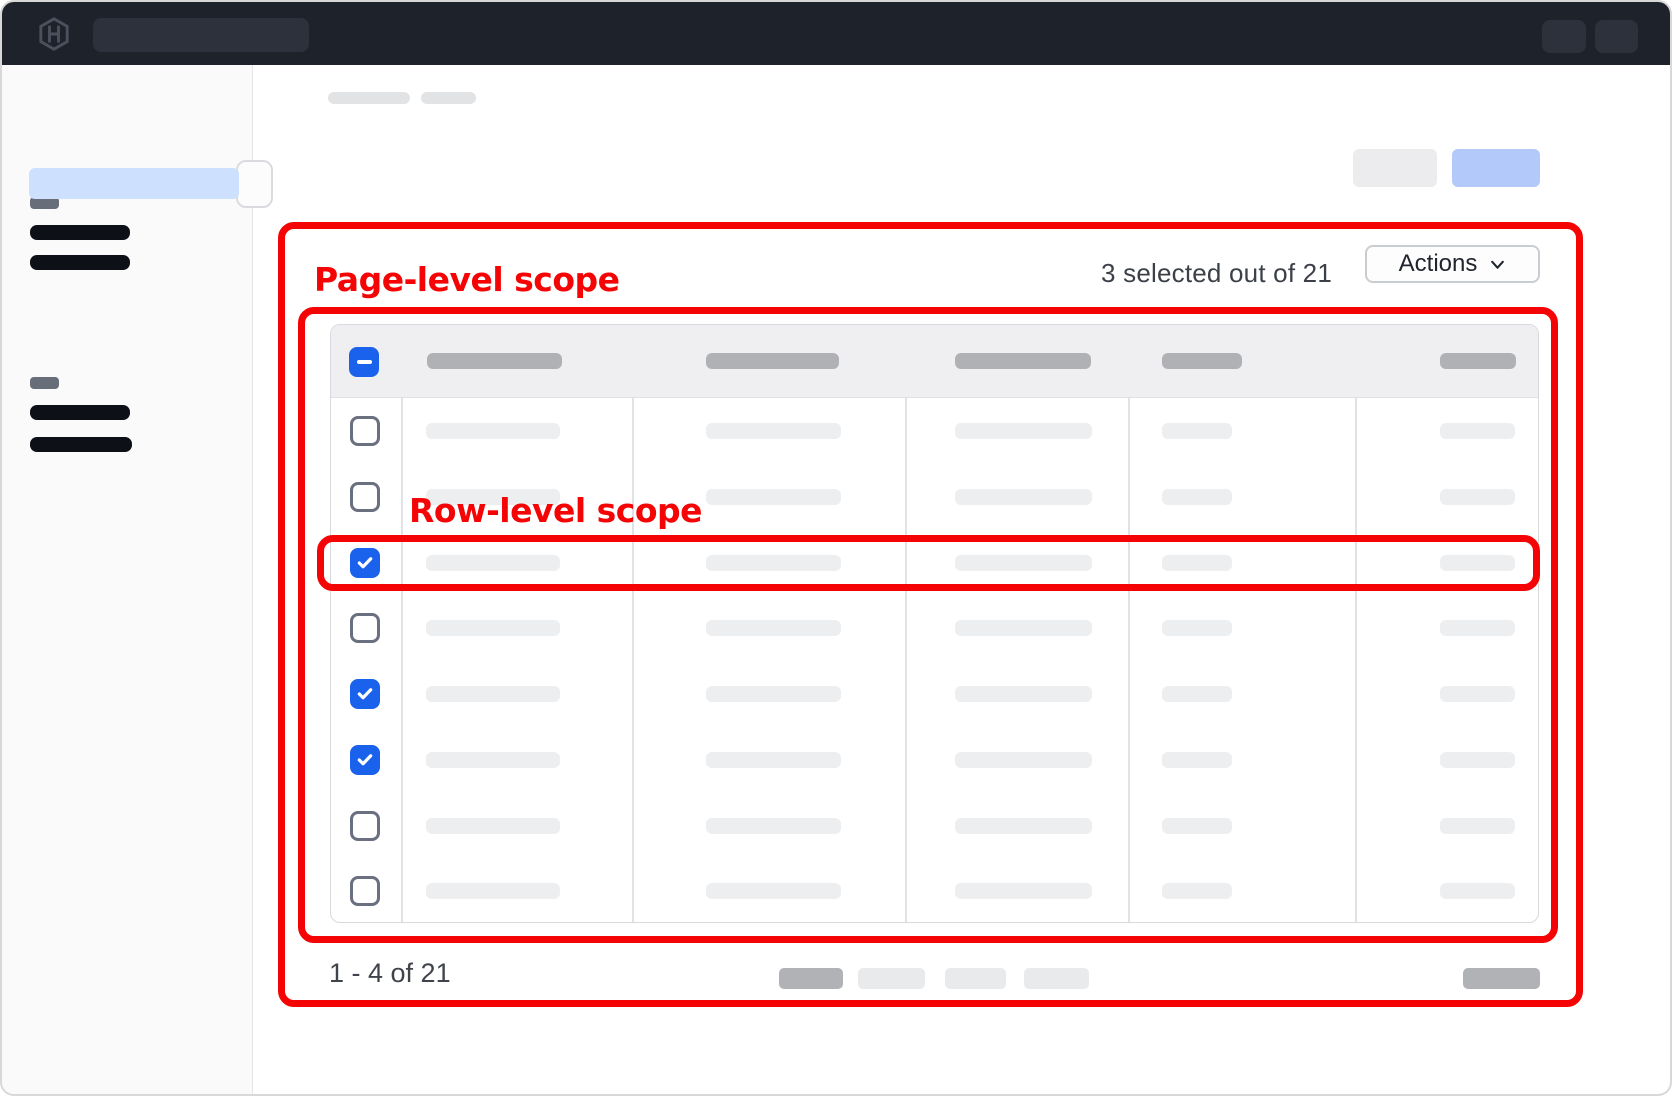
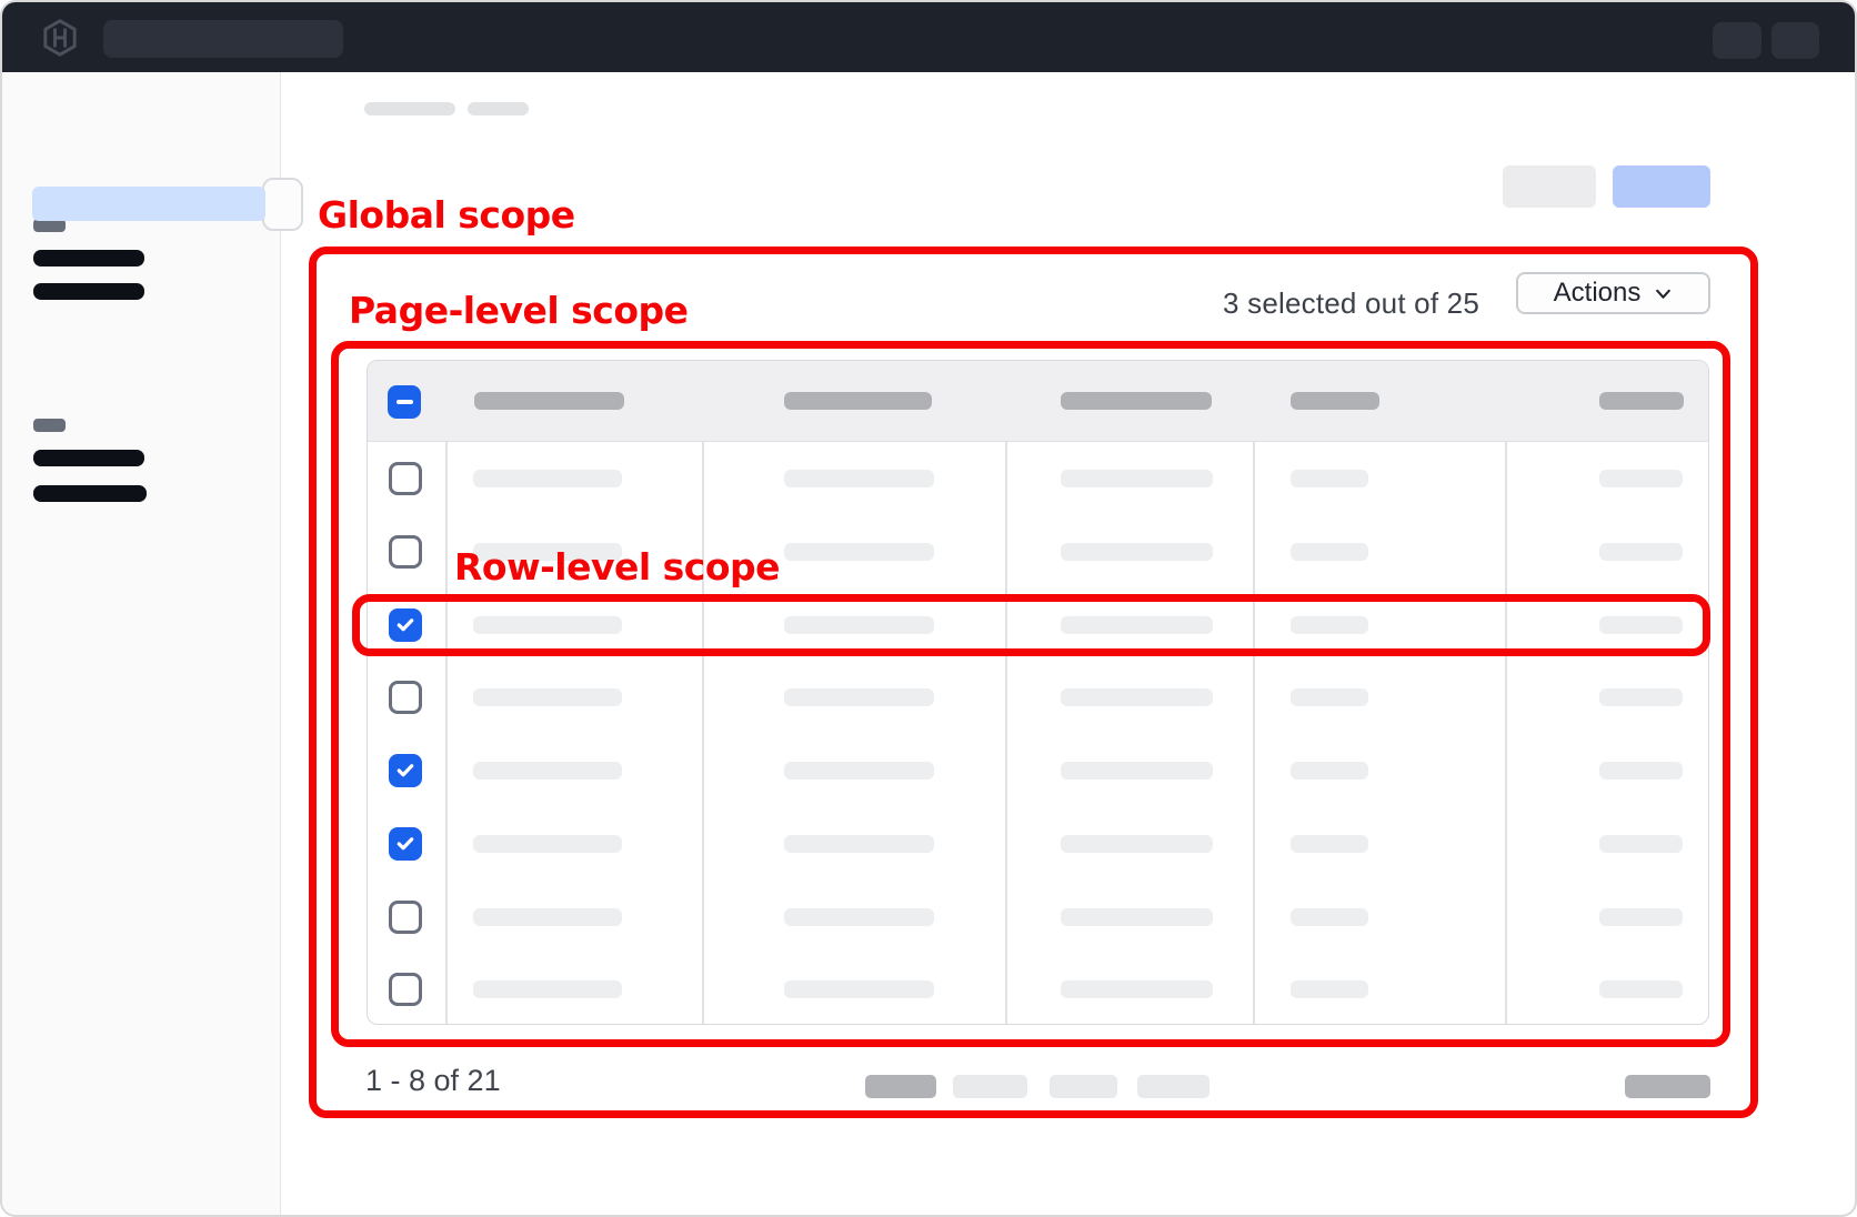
- 3 selected out of 21
+ 3 selected out of 25
  Actions
- 1 - 4 of 21
+ 1 - 8 of 21
+ Global scope
  Page-level scope
  Row-level scope
